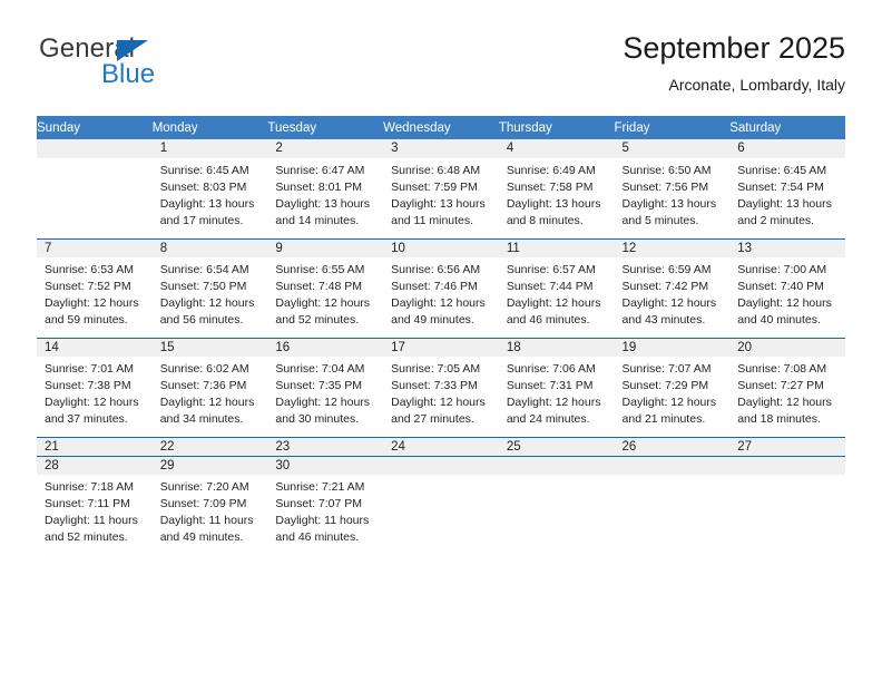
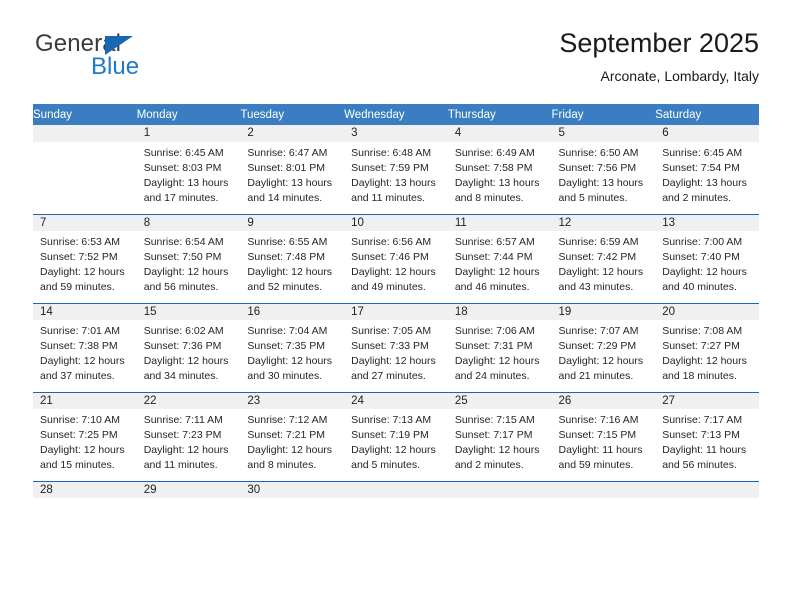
  General
  Blue
  September 2025
  Arconate, Lombardy, Italy
  Sunday	Monday	Tuesday	Wednesday	Thursday	Friday	Saturday
  	1	2	3	4	5	6
  	Sunrise: 6:45 AMSunset: 8:03 PMDaylight: 13 hoursand 17 minutes.	Sunrise: 6:47 AMSunset: 8:01 PMDaylight: 13 hoursand 14 minutes.	Sunrise: 6:48 AMSunset: 7:59 PMDaylight: 13 hoursand 11 minutes.	Sunrise: 6:49 AMSunset: 7:58 PMDaylight: 13 hoursand 8 minutes.	Sunrise: 6:50 AMSunset: 7:56 PMDaylight: 13 hoursand 5 minutes.	Sunrise: 6:45 AMSunset: 7:54 PMDaylight: 13 hoursand 2 minutes.
  7	8	9	10	11	12	13
  Sunrise: 6:53 AMSunset: 7:52 PMDaylight: 12 hoursand 59 minutes.	Sunrise: 6:54 AMSunset: 7:50 PMDaylight: 12 hoursand 56 minutes.	Sunrise: 6:55 AMSunset: 7:48 PMDaylight: 12 hoursand 52 minutes.	Sunrise: 6:56 AMSunset: 7:46 PMDaylight: 12 hoursand 49 minutes.	Sunrise: 6:57 AMSunset: 7:44 PMDaylight: 12 hoursand 46 minutes.	Sunrise: 6:59 AMSunset: 7:42 PMDaylight: 12 hoursand 43 minutes.	Sunrise: 7:00 AMSunset: 7:40 PMDaylight: 12 hoursand 40 minutes.
  14	15	16	17	18	19	20
  Sunrise: 7:01 AMSunset: 7:38 PMDaylight: 12 hoursand 37 minutes.	Sunrise: 6:02 AMSunset: 7:36 PMDaylight: 12 hoursand 34 minutes.	Sunrise: 7:04 AMSunset: 7:35 PMDaylight: 12 hoursand 30 minutes.	Sunrise: 7:05 AMSunset: 7:33 PMDaylight: 12 hoursand 27 minutes.	Sunrise: 7:06 AMSunset: 7:31 PMDaylight: 12 hoursand 24 minutes.	Sunrise: 7:07 AMSunset: 7:29 PMDaylight: 12 hoursand 21 minutes.	Sunrise: 7:08 AMSunset: 7:27 PMDaylight: 12 hoursand 18 minutes.
  21	22	23	24	25	26	27
+ Sunrise: 7:10 AMSunset: 7:25 PMDaylight: 12 hoursand 15 minutes.	Sunrise: 7:11 AMSunset: 7:23 PMDaylight: 12 hoursand 11 minutes.	Sunrise: 7:12 AMSunset: 7:21 PMDaylight: 12 hoursand 8 minutes.	Sunrise: 7:13 AMSunset: 7:19 PMDaylight: 12 hoursand 5 minutes.	Sunrise: 7:15 AMSunset: 7:17 PMDaylight: 12 hoursand 2 minutes.	Sunrise: 7:16 AMSunset: 7:15 PMDaylight: 11 hoursand 59 minutes.	Sunrise: 7:17 AMSunset: 7:13 PMDaylight: 11 hoursand 56 minutes.
  28	29	30
- Sunrise: 7:18 AMSunset: 7:11 PMDaylight: 11 hoursand 52 minutes.	Sunrise: 7:20 AMSunset: 7:09 PMDaylight: 11 hoursand 49 minutes.	Sunrise: 7:21 AMSunset: 7:07 PMDaylight: 11 hoursand 46 minutes.
